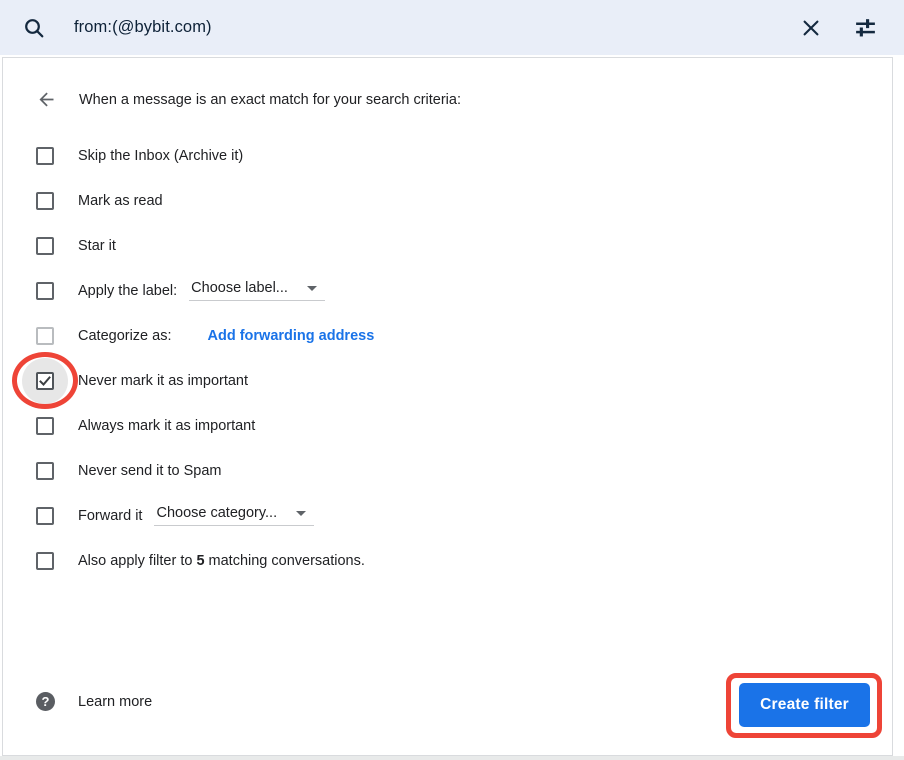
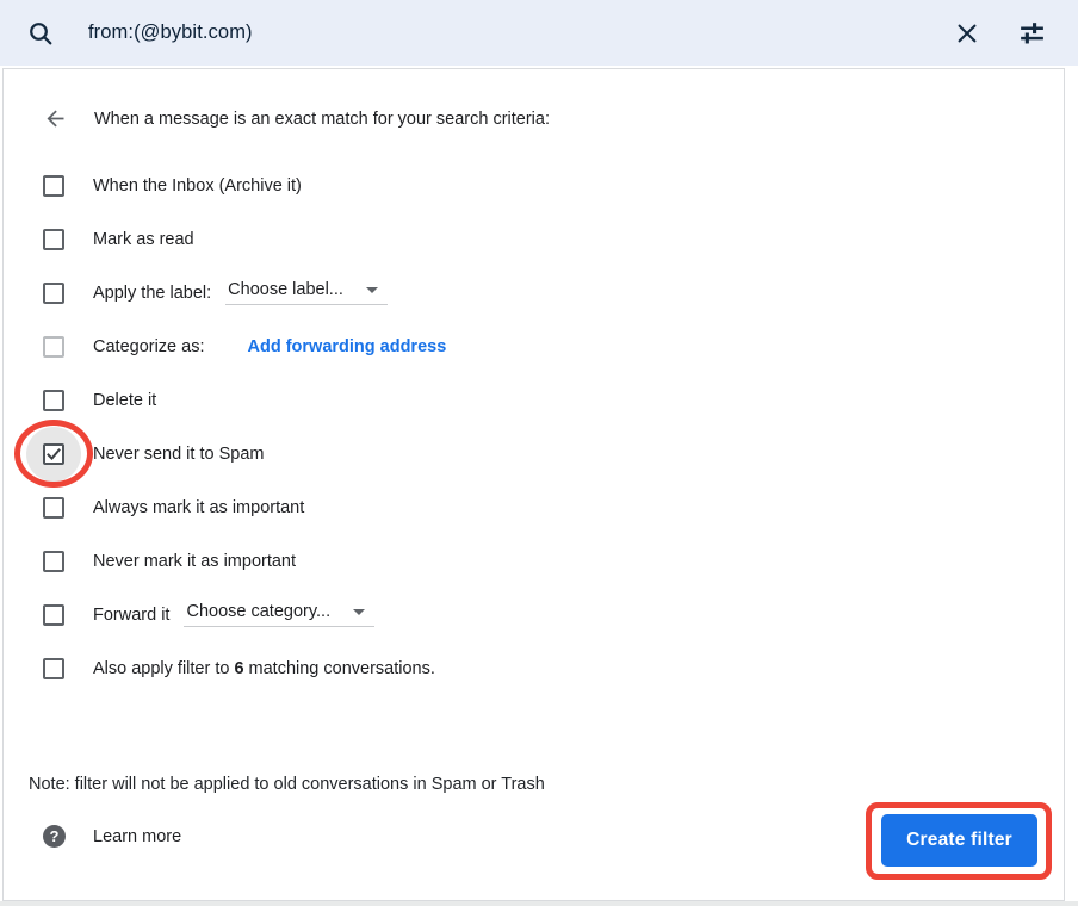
  from:(@bybit.com)
  When a message is an exact match for your search criteria:
- Skip the Inbox (Archive it)
+ When the Inbox (Archive it)
  Mark as read
- Star it
  Apply the label:
  Choose label...
  Categorize as:
  Add forwarding address
+ Delete it
- Never mark it as important
+ Never send it to Spam
  Always mark it as important
- Never send it to Spam
+ Never mark it as important
  Forward it
  Choose category...
  Also apply filter to
- 5
+ 6
  matching conversations.
+ Note: filter will not be applied to old conversations in Spam or Trash
  ?
  Learn more
  Create filter
